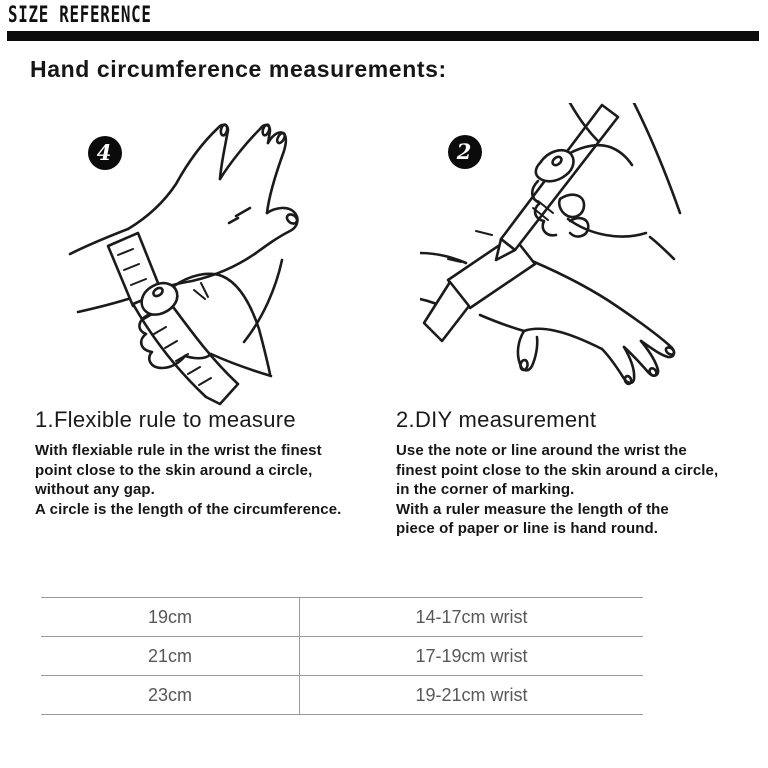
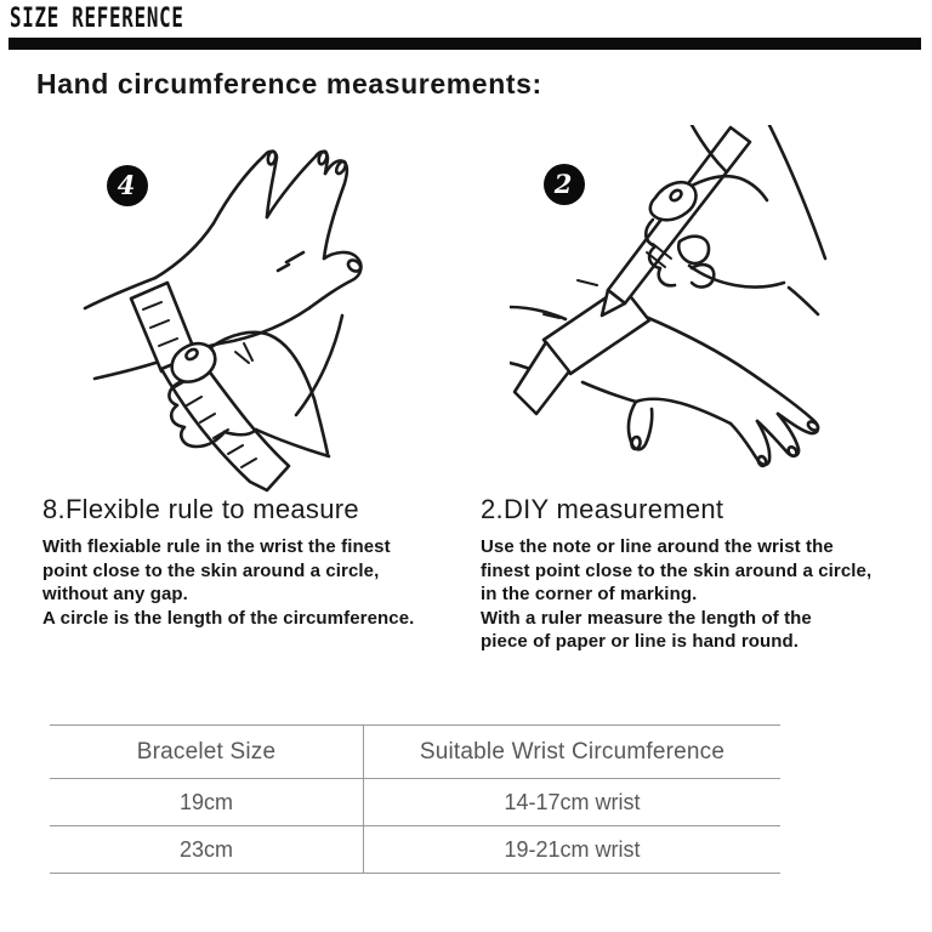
  SIZE REFERENCE
  Hand circumference measurements:
  4
  2
- 1.Flexible rule to measure
+ 8.Flexible rule to measure
  2.DIY measurement
  With flexiable rule in the wrist the finest
  point close to the skin around a circle,
  without any gap.
  A circle is the length of the circumference.
  Use the note or line around the wrist the
  finest point close to the skin around a circle,
  in the corner of marking.
  With a ruler measure the length of the
  piece of paper or line is hand round.
+ Bracelet Size
+ Suitable Wrist Circumference
  19cm
  14-17cm wrist
- 21cm
- 17-19cm wrist
  23cm
  19-21cm wrist
